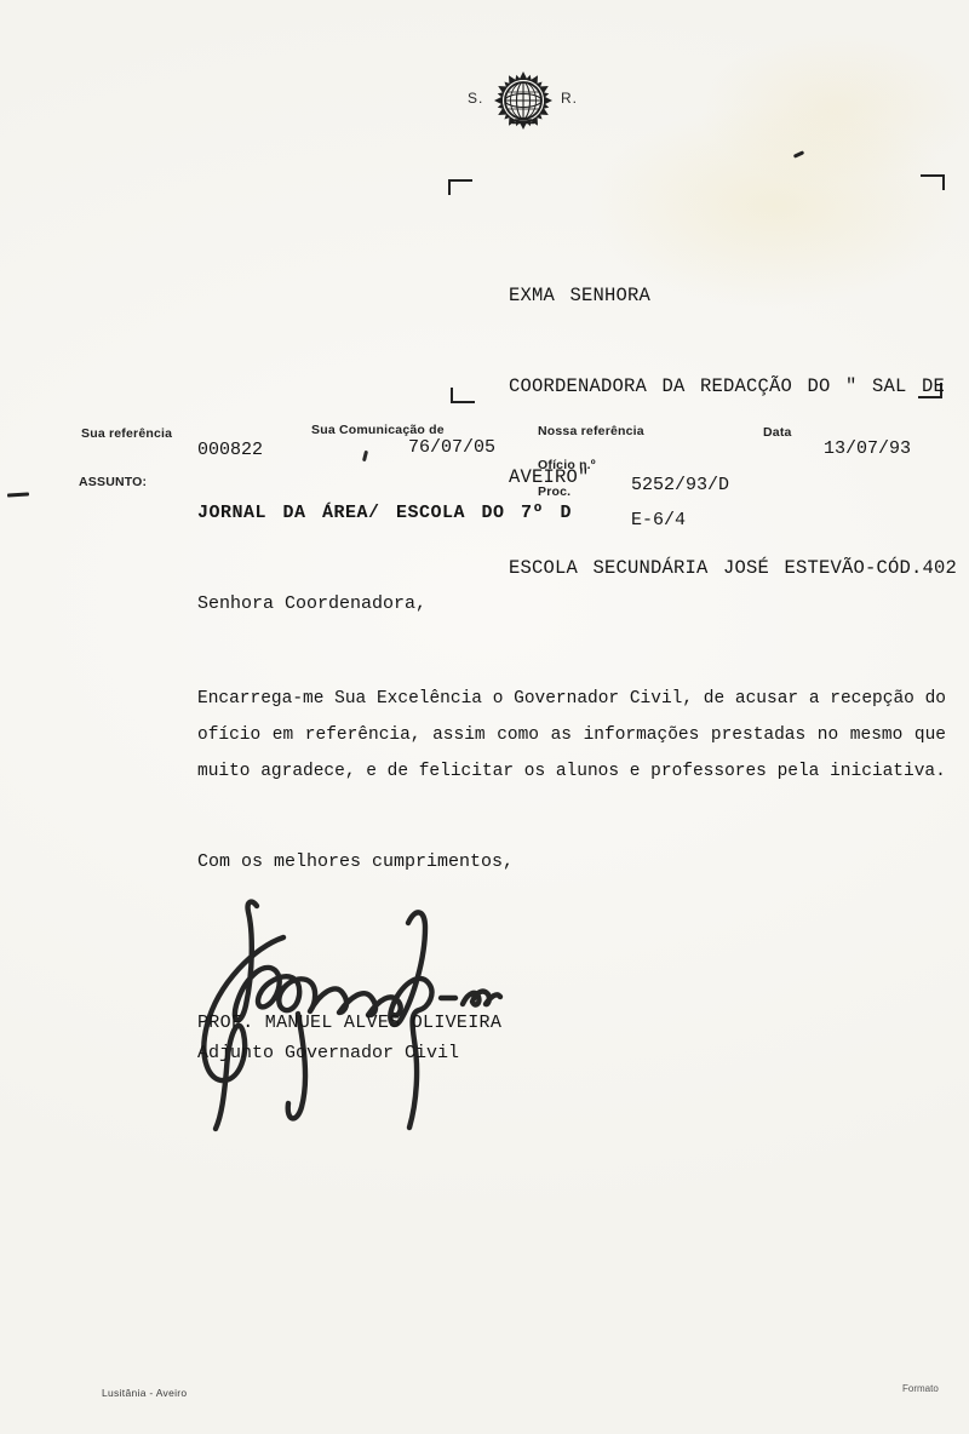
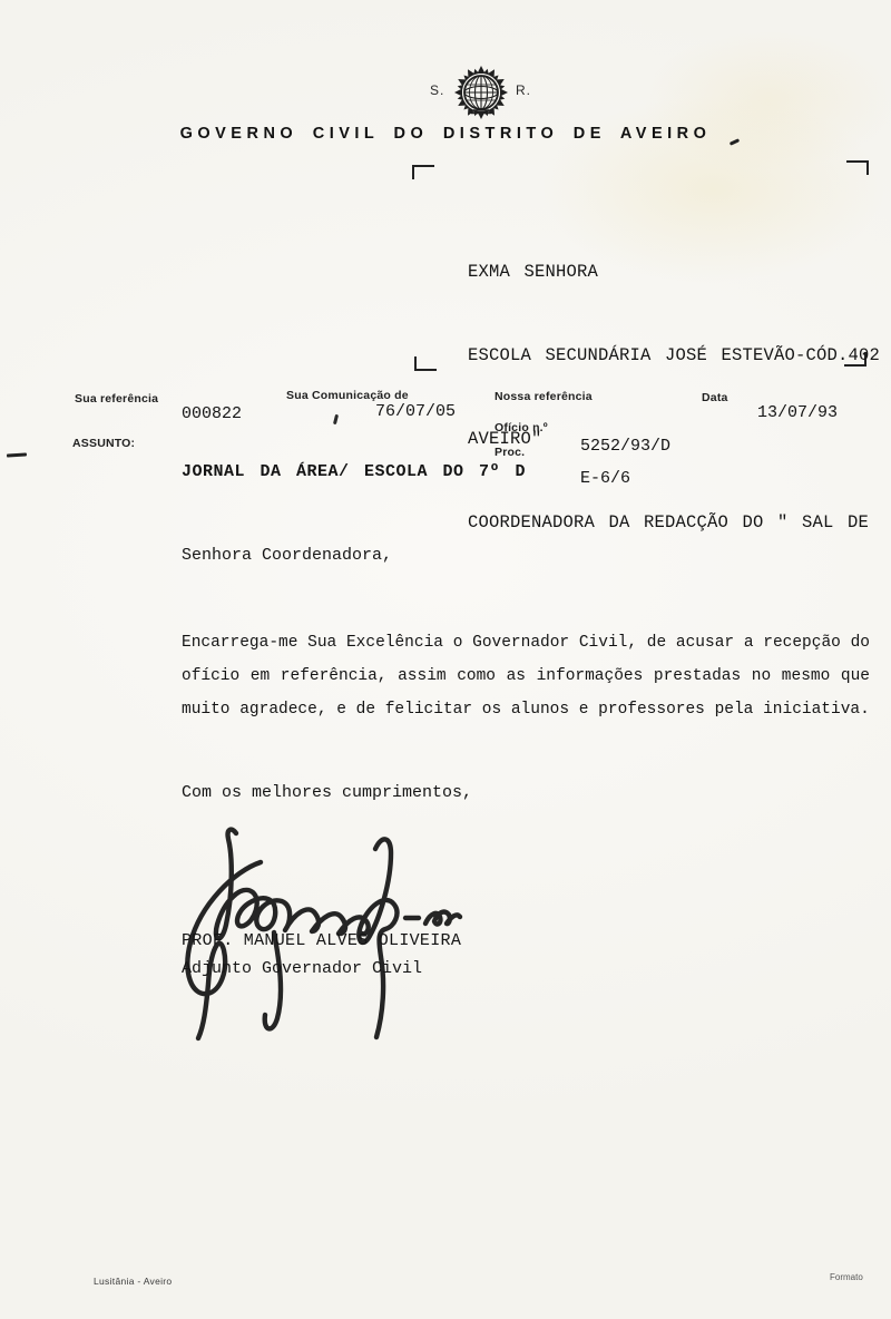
  S.
  R.
+ GOVERNO CIVIL DO DISTRITO DE AVEIRO
  EXMA SENHORA
- COORDENADORA DA REDACÇÃO DO " SAL DE
+ ESCOLA SECUNDÁRIA JOSÉ ESTEVÃO-CÓD.402
  AVEIRO"
- ESCOLA SECUNDÁRIA JOSÉ ESTEVÃO-CÓD.402
+ COORDENADORA DA REDACÇÃO DO " SAL DE
  Sua referência
  Sua Comunicação de
  Nossa referência
  Data
  Ofício n.º
  Proc.
  ASSUNTO:
  000822
  76/07/05
  13/07/93
  5252/93/D
- E-6/4
+ E-6/6
  JORNAL DA ÁREA/ ESCOLA DO 7º D
  Senhora Coordenadora,
  Encarrega-me Sua Excelência o Governador Civil, de acusar a recepção do ofício em referência, assim como as informações prestadas no mesmo que muito agradece, e de felicitar os alunos e professores pela iniciativa.
  Com os melhores cumprimentos,
  PRO. MANUEL ALVE OLIVEIRA
  djuto Governador Civil
  Lusitânia - Aveiro
  Formato
